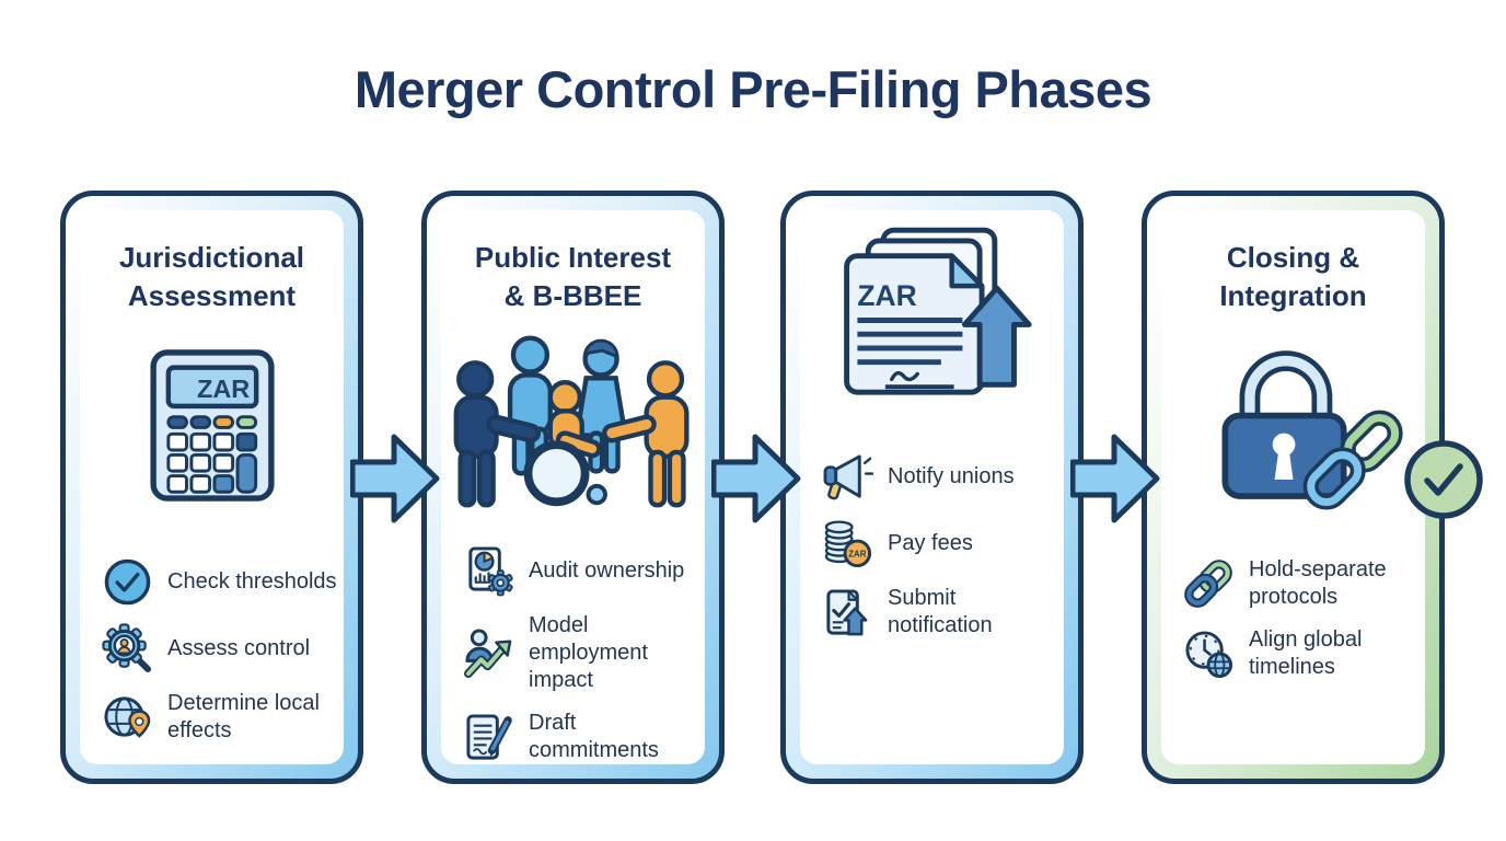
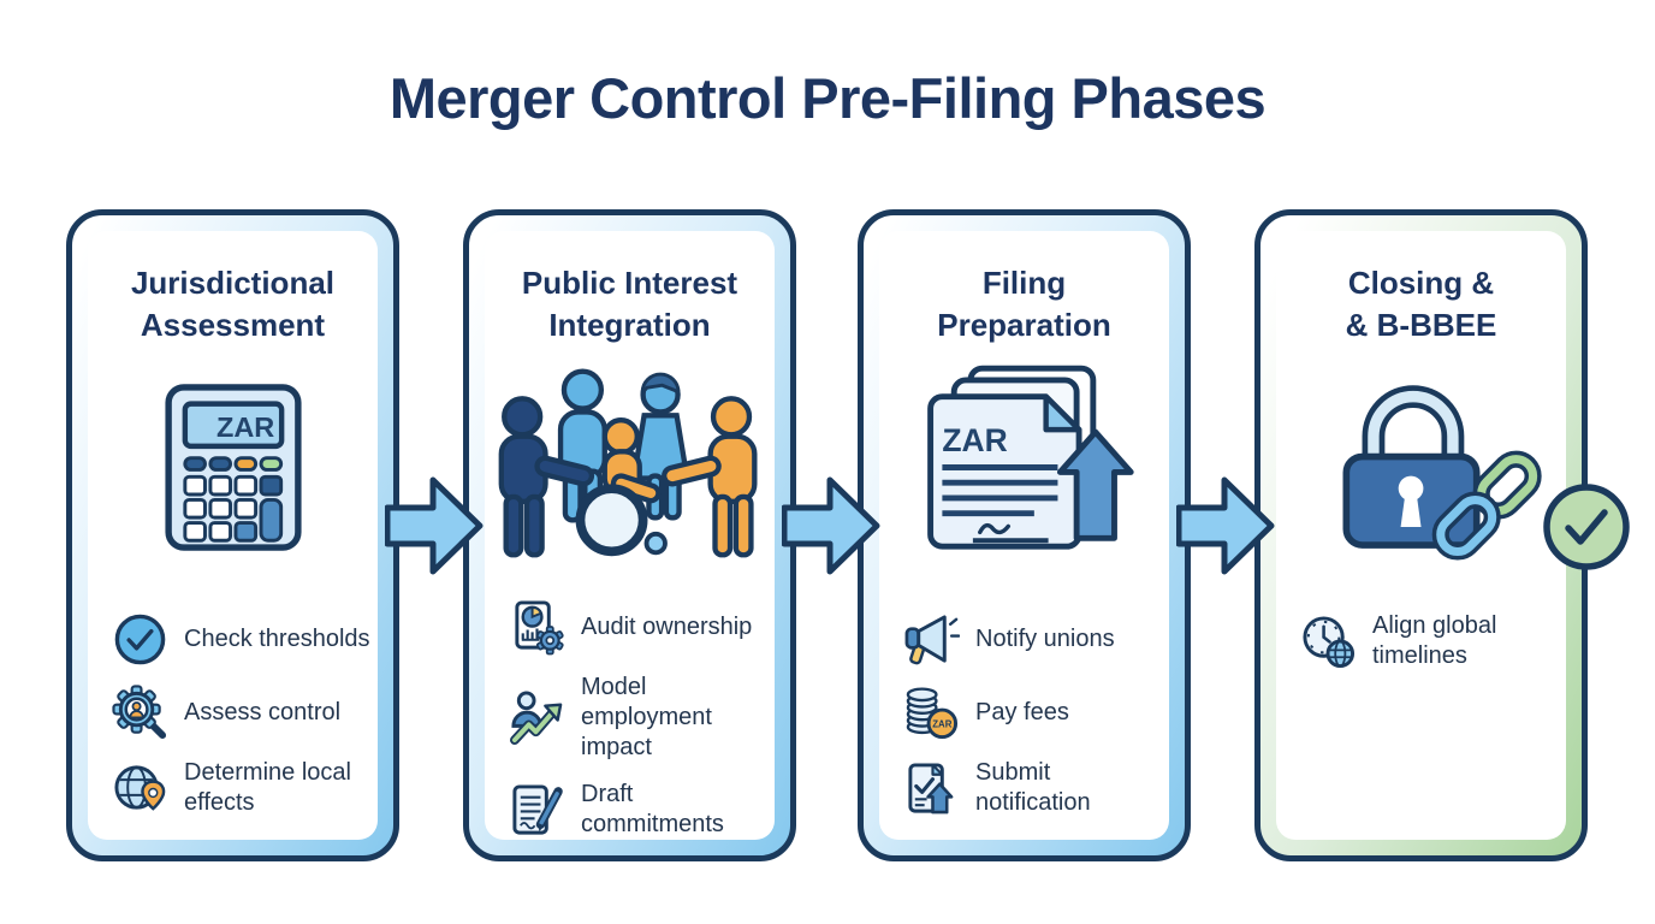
  Merger Control Pre-Filing Phases
  Jurisdictional
  Assessment
  ZAR
  Check thresholds
  Assess control
  Determine local
  effects
  Public Interest
- & B-BBEE
+ Integration
  Audit ownership
  Model employment
  impact
  Draft
  commitments
+ Filing
+ Preparation
  ZAR
  Notify unions
  ZAR
  Pay fees
  Submit
  notification
  Closing &
- Integration
+ & B-BBEE
- Hold-separate
- protocols
  Align global
  timelines
